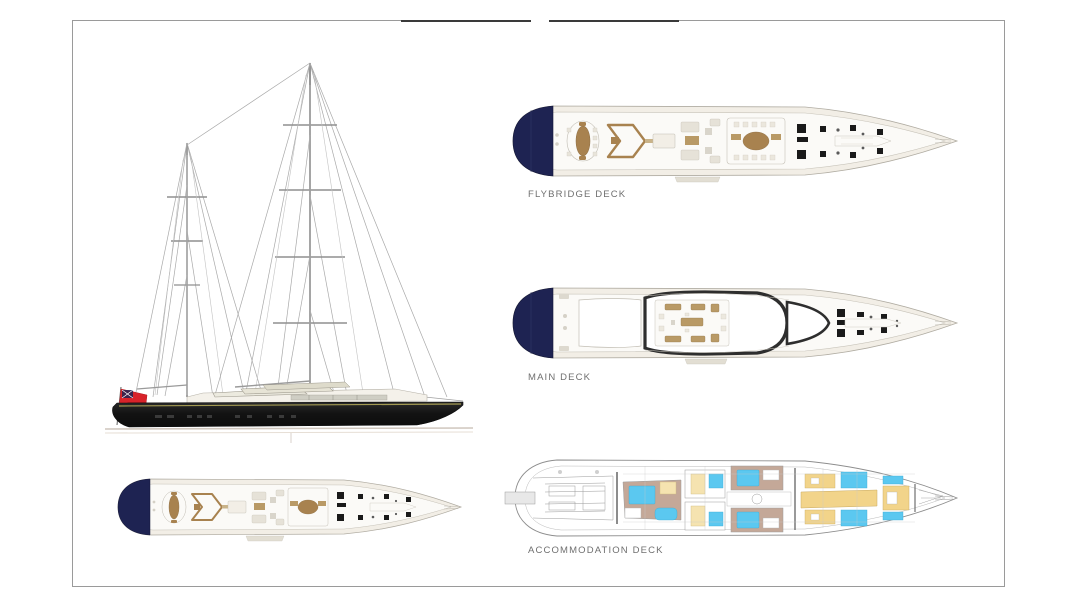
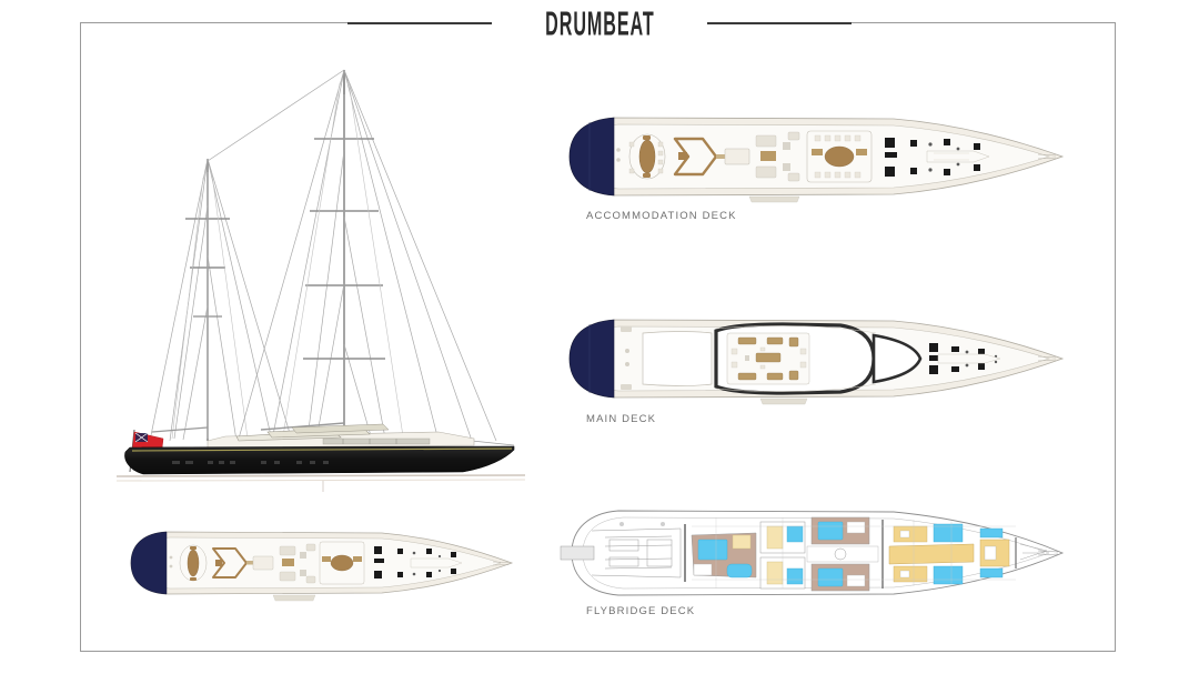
+ DRUMBEAT
- FLYBRIDGE DECK
+ ACCOMMODATION DECK
  MAIN DECK
- ACCOMMODATION DECK
+ FLYBRIDGE DECK
